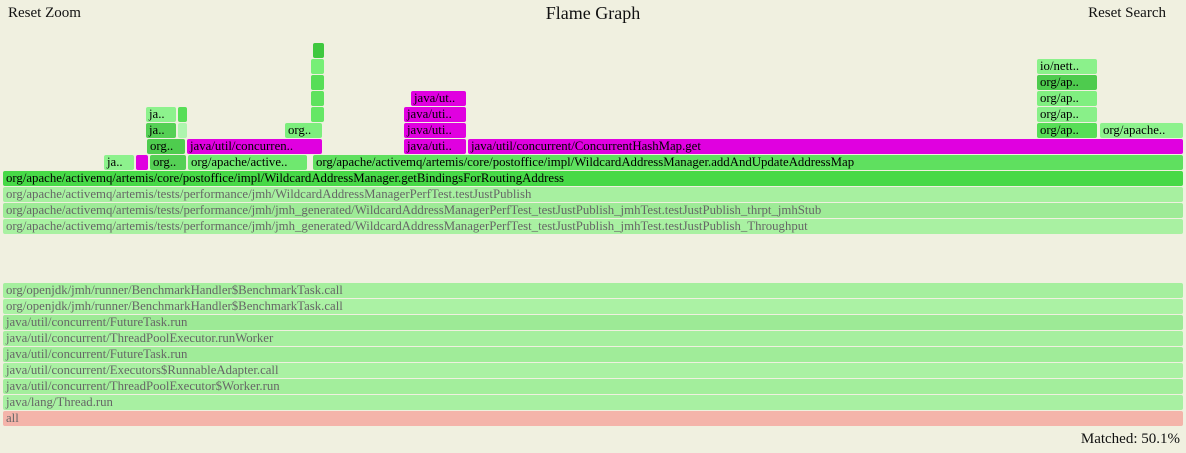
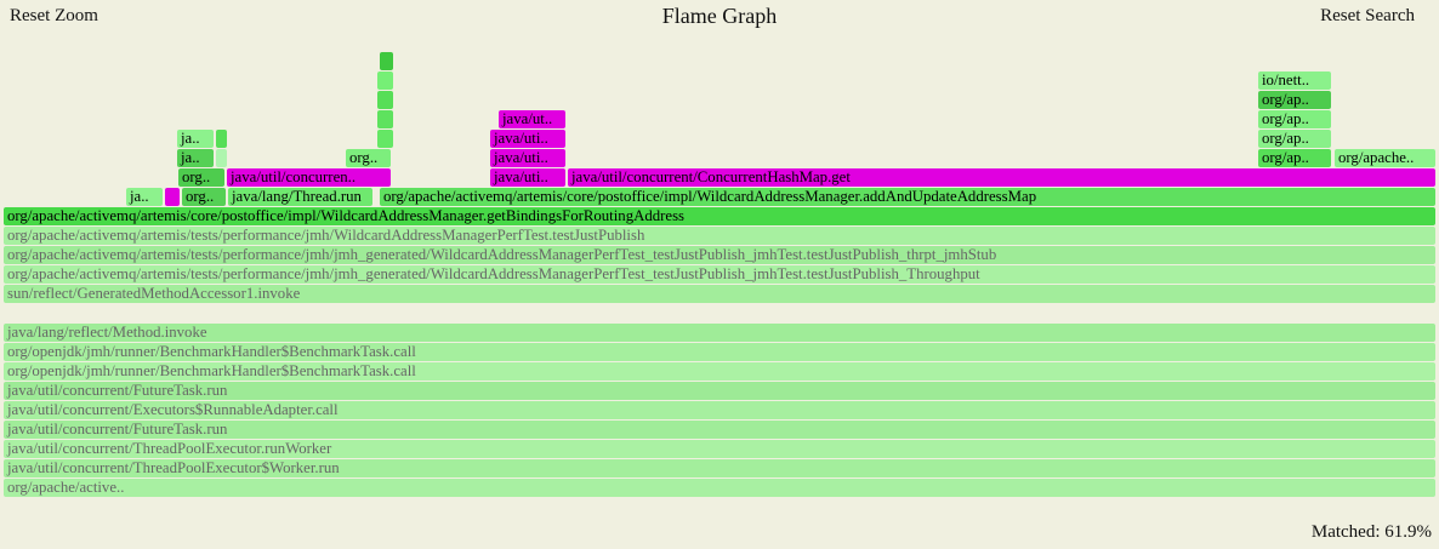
  Reset Zoom
  Flame Graph
  Reset Search
  io/nett..
  org/ap..
  java/ut..
  org/ap..
  ja..
  java/uti..
  org/ap..
  ja..
  org..
  java/uti..
  org/ap..
  org/apache..
  org..
  java/util/concurren..
  java/uti..
  java/util/concurrent/ConcurrentHashMap.get
  ja..
  org..
- org/apache/active..
+ java/lang/Thread.run
  org/apache/activemq/artemis/core/postoffice/impl/WildcardAddressManager.addAndUpdateAddressMap
  org/apache/activemq/artemis/core/postoffice/impl/WildcardAddressManager.getBindingsForRoutingAddress
  org/apache/activemq/artemis/tests/performance/jmh/WildcardAddressManagerPerfTest.testJustPublish
  org/apache/activemq/artemis/tests/performance/jmh/jmh_generated/WildcardAddressManagerPerfTest_testJustPublish_jmhTest.testJustPublish_thrpt_jmhStub
  org/apache/activemq/artemis/tests/performance/jmh/jmh_generated/WildcardAddressManagerPerfTest_testJustPublish_jmhTest.testJustPublish_Throughput
+ sun/reflect/GeneratedMethodAccessor1.invoke
+ java/lang/reflect/Method.invoke
  org/openjdk/jmh/runner/BenchmarkHandler$BenchmarkTask.call
  org/openjdk/jmh/runner/BenchmarkHandler$BenchmarkTask.call
  java/util/concurrent/FutureTask.run
- java/util/concurrent/ThreadPoolExecutor.runWorker
+ java/util/concurrent/Executors$RunnableAdapter.call
  java/util/concurrent/FutureTask.run
- java/util/concurrent/Executors$RunnableAdapter.call
+ java/util/concurrent/ThreadPoolExecutor.runWorker
  java/util/concurrent/ThreadPoolExecutor$Worker.run
- java/lang/Thread.run
+ org/apache/active..
- all
- Matched: 50.1%
+ Matched: 61.9%
